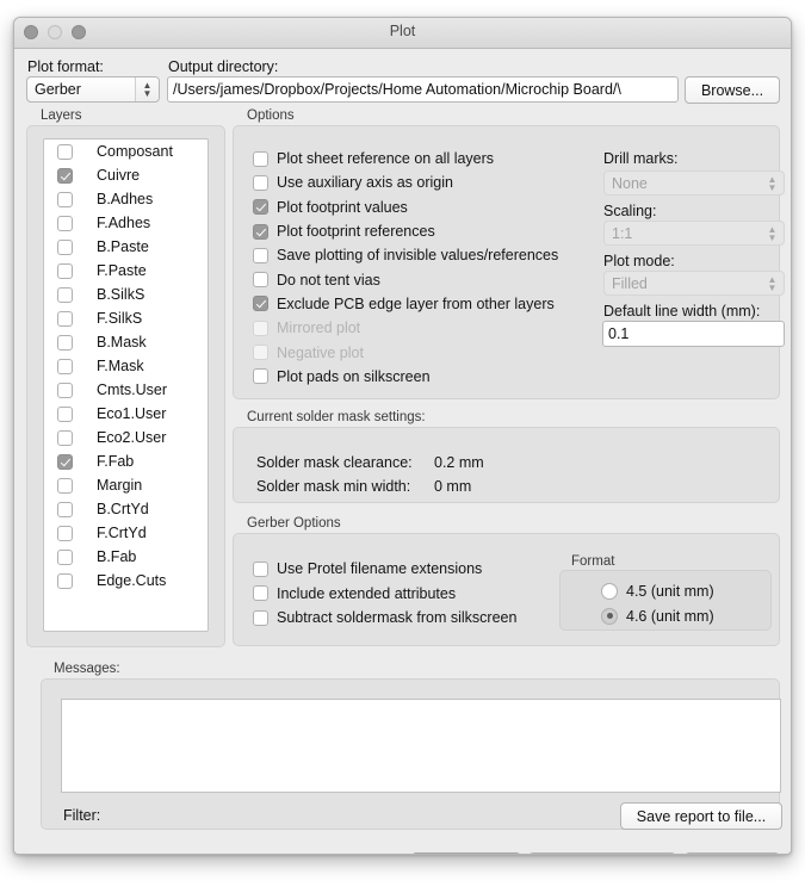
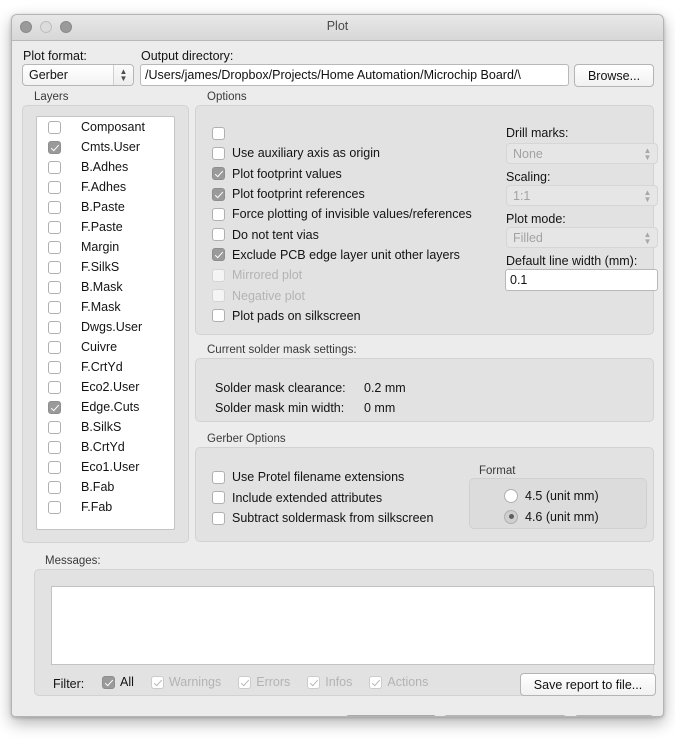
  Plot
  Plot format:
  Gerber
  ▲
  ▼
  Output directory:
  /Users/james/Dropbox/Projects/Home Automation/Microchip Board/\
  Browse...
  Layers
  Composant
- Cuivre
+ Cmts.User
  B.Adhes
  F.Adhes
  B.Paste
  F.Paste
- B.SilkS
+ Margin
  F.SilkS
  B.Mask
  F.Mask
+ Dwgs.User
- Cmts.User
+ Cuivre
- Eco1.User
+ F.CrtYd
  Eco2.User
- F.Fab
+ Edge.Cuts
- Margin
+ B.SilkS
  B.CrtYd
- F.CrtYd
+ Eco1.User
  B.Fab
- Edge.Cuts
+ F.Fab
  Options
- Plot sheet reference on all layers
  Use auxiliary axis as origin
  Plot footprint values
  Plot footprint references
- Save plotting of invisible values/references
+ Force plotting of invisible values/references
  Do not tent vias
- Exclude PCB edge layer from other layers
+ Exclude PCB edge layer unit other layers
  Mirrored plot
  Negative plot
  Plot pads on silkscreen
  Drill marks:
  None
  ▲
  ▼
  Scaling:
  1:1
  ▲
  ▼
  Plot mode:
  Filled
  ▲
  ▼
  Default line width (mm):
  0.1
  Current solder mask settings:
  Solder mask clearance:
  0.2 mm
  Solder mask min width:
  0 mm
  Gerber Options
  Use Protel filename extensions
  Include extended attributes
  Subtract soldermask from silkscreen
  Format
  4.5 (unit mm)
  4.6 (unit mm)
  Messages:
  Filter:
+ All
+ Warnings
+ Errors
+ Infos
+ Actions
  Save report to file...
